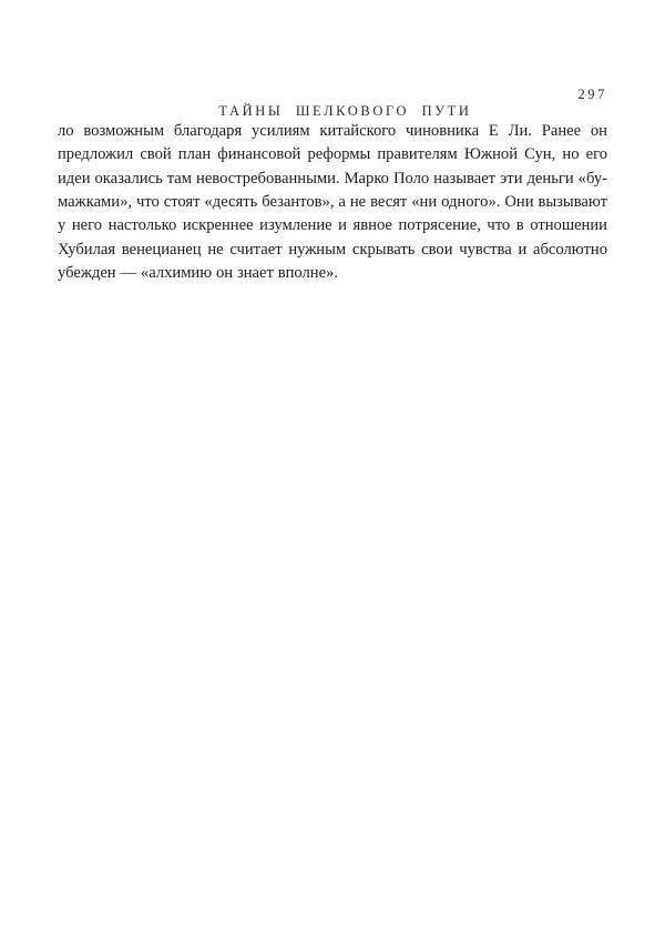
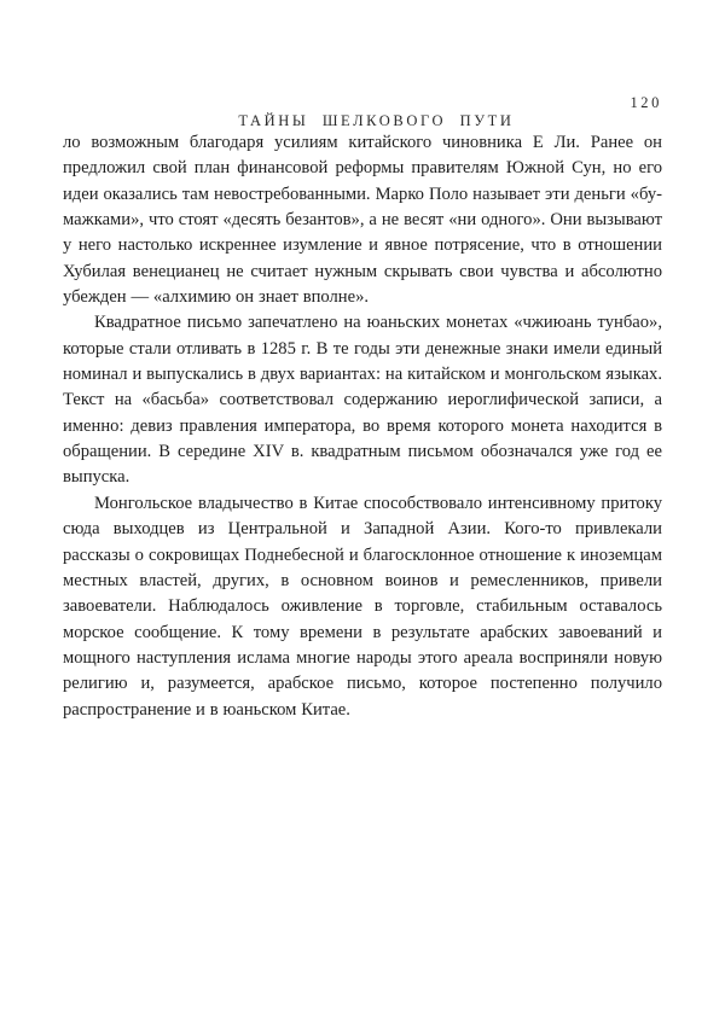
  ТАЙНЫ ШЕЛКОВОГО ПУТИ
- 297
+ 120
  ло возможным благодаря усилиям китайского чиновника Е Ли. Ранее он предложил свой план финансовой рефор­мы правителям Южной Сун, но его идеи оказались там невостребованными. Марко Поло называет эти деньги «бу­мажками», что стоят «десять безантов», а не весят «ни од­ного». Они вызывают у него настолько искреннее изумле­ние и явное потрясение, что в отношении Хубилая вене­цианец не считает нужным скрывать свои чувства и абсо­лютно убежден — «алхимию он знает вполне».
+ Квадратное письмо запечатлено на юаньских монетах «чжиюань тунбао», которые стали отливать в 1285 г. В те годы эти денежные знаки имели единый номинал и вы­пускались в двух вариантах: на китайском и монгольском языках. Текст на «басьба» соответствовал содержанию иероглифической записи, а именно: девиз правления им­ператора, во время которого монета находится в обраще­нии. В середине XIV в. квадратным письмом обозначался уже год ее выпуска.
+ Монгольское владычество в Китае способствовало интенсивному притоку сюда выходцев из Центральной и Западной Азии. Кого-то привлекали рассказы о сокрови­щах Поднебесной и благосклонное отношение к инозем­цам местных властей, других, в основном воинов и ремес­ленников, привели завоеватели. Наблюдалось оживление в торговле, стабильным оставалось морское сообщение. К тому времени в результате арабских завоеваний и мощно­го наступления ислама многие народы этого ареала вос­приняли новую религию и, разумеется, арабское письмо, которое постепенно получило распространение и в юань­ском Китае.
